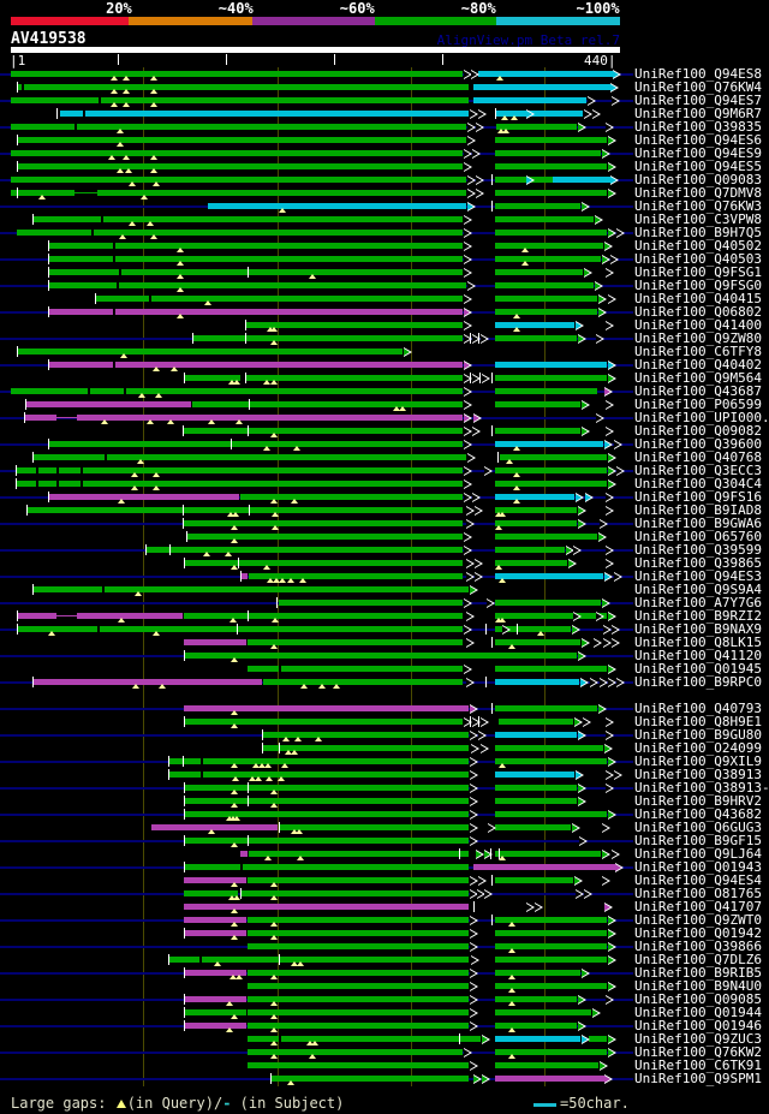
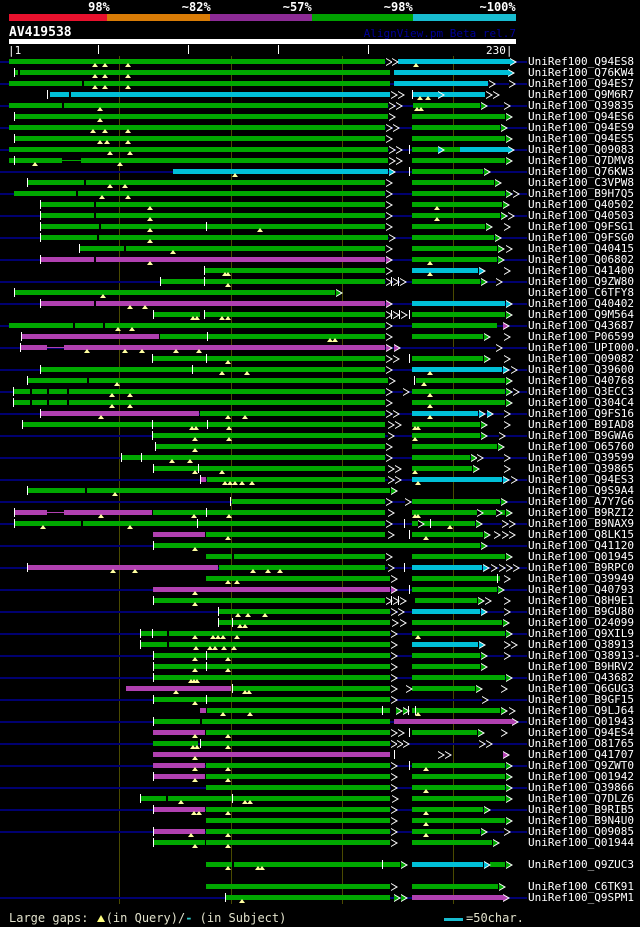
- 20%
+ 98%
- ~40%
+ ~82%
- ~60%
+ ~57%
- ~80%
+ ~98%
  ~100%
  AV419538
  AlignView.pm Beta rel.7
  |1
- 440|
+ 230|
  UniRef100_Q94ES8
  UniRef100_Q76KW4
  UniRef100_Q94ES7
  UniRef100_Q9M6R7
  UniRef100_Q39835
  UniRef100_Q94ES6
  UniRef100_Q94ES9
  UniRef100_Q94ES5
  UniRef100_Q09083
  UniRef100_Q7DMV8
  UniRef100_Q76KW3
  UniRef100_C3VPW8
  UniRef100_B9H7Q5
  UniRef100_Q40502
  UniRef100_Q40503
  UniRef100_Q9FSG1
  UniRef100_Q9FSG0
  UniRef100_Q40415
  UniRef100_Q06802
  UniRef100_Q41400
  UniRef100_Q9ZW80
  UniRef100_C6TFY8
  UniRef100_Q40402
  UniRef100_Q9M564
  UniRef100_Q43687
  UniRef100_P06599
  UniRef100_UPI000.
  UniRef100_Q09082
  UniRef100_Q39600
  UniRef100_Q40768
  UniRef100_Q3ECC3
  UniRef100_Q304C4
  UniRef100_Q9FS16
  UniRef100_B9IAD8
  UniRef100_B9GWA6
  UniRef100_O65760
  UniRef100_Q39599
  UniRef100_Q39865
  UniRef100_Q94ES3
  UniRef100_Q9S9A4
  UniRef100_A7Y7G6
  UniRef100_B9RZI2
  UniRef100_B9NAX9
  UniRef100_Q8LK15
  UniRef100_Q41120
  UniRef100_Q01945
  UniRef100_B9RPC0
+ UniRef100_Q39949
  UniRef100_Q40793
  UniRef100_Q8H9E1
  UniRef100_B9GU80
  UniRef100_O24099
  UniRef100_Q9XIL9
  UniRef100_Q38913
  UniRef100_Q38913-
  UniRef100_B9HRV2
  UniRef100_Q43682
  UniRef100_Q6GUG3
  UniRef100_B9GF15
  UniRef100_Q9LJ64
  UniRef100_Q01943
  UniRef100_Q94ES4
  UniRef100_O81765
  UniRef100_Q41707
  UniRef100_Q9ZWT0
  UniRef100_Q01942
  UniRef100_Q39866
  UniRef100_Q7DLZ6
  UniRef100_B9RIB5
  UniRef100_B9N4U0
  UniRef100_Q09085
  UniRef100_Q01944
- UniRef100_Q01946
  UniRef100_Q9ZUC3
- UniRef100_Q76KW2
  UniRef100_C6TK91
  UniRef100_Q9SPM1
  Large gaps: (in Query)/- (in Subject)
  =50char.
